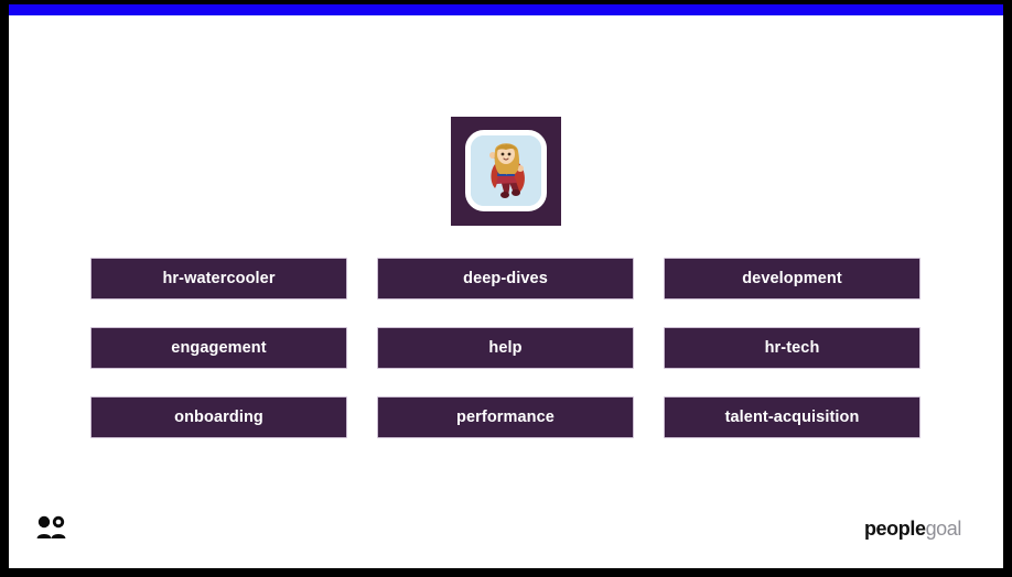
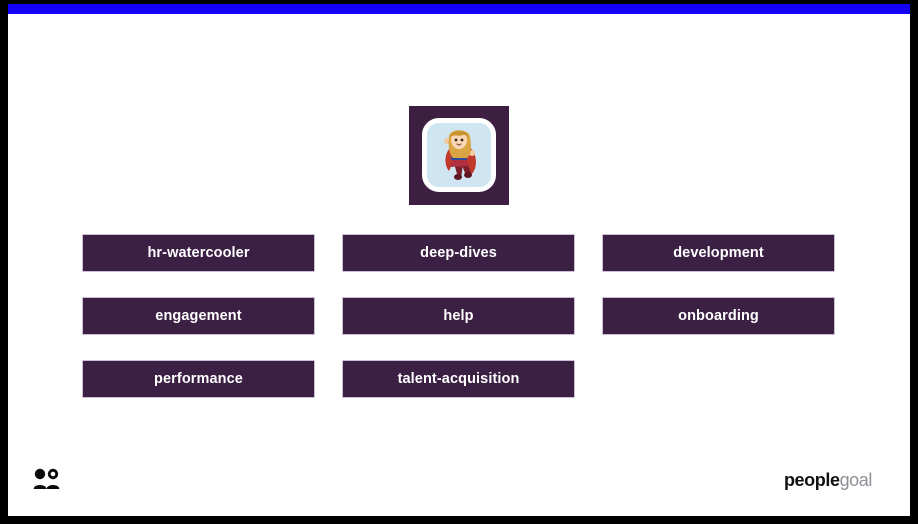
  hr-watercooler
  deep-dives
  development
  engagement
  help
- hr-tech
  onboarding
  performance
  talent-acquisition
  peoplegoal
